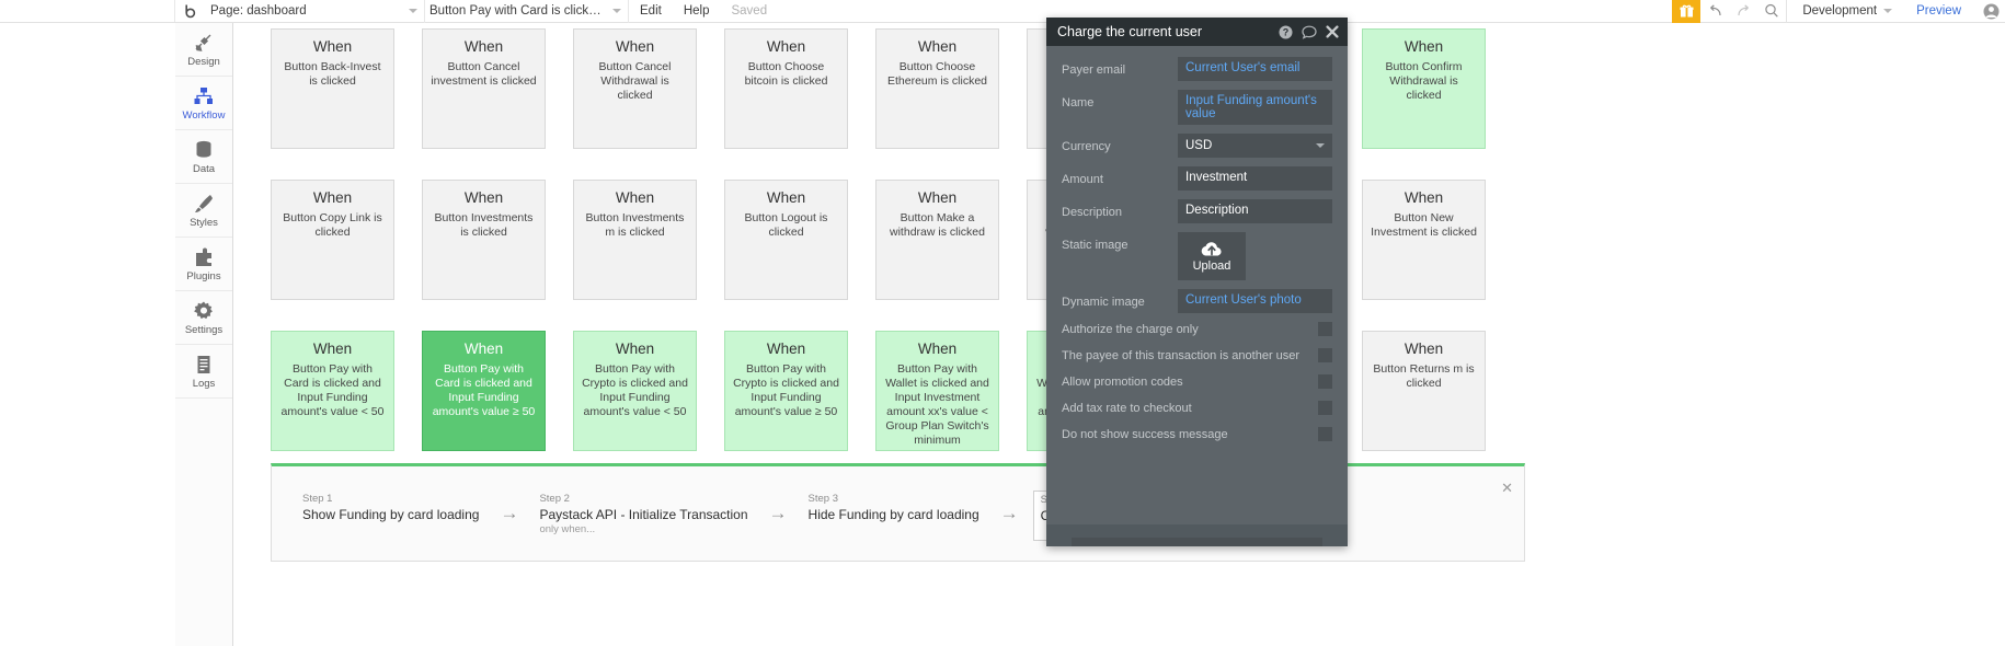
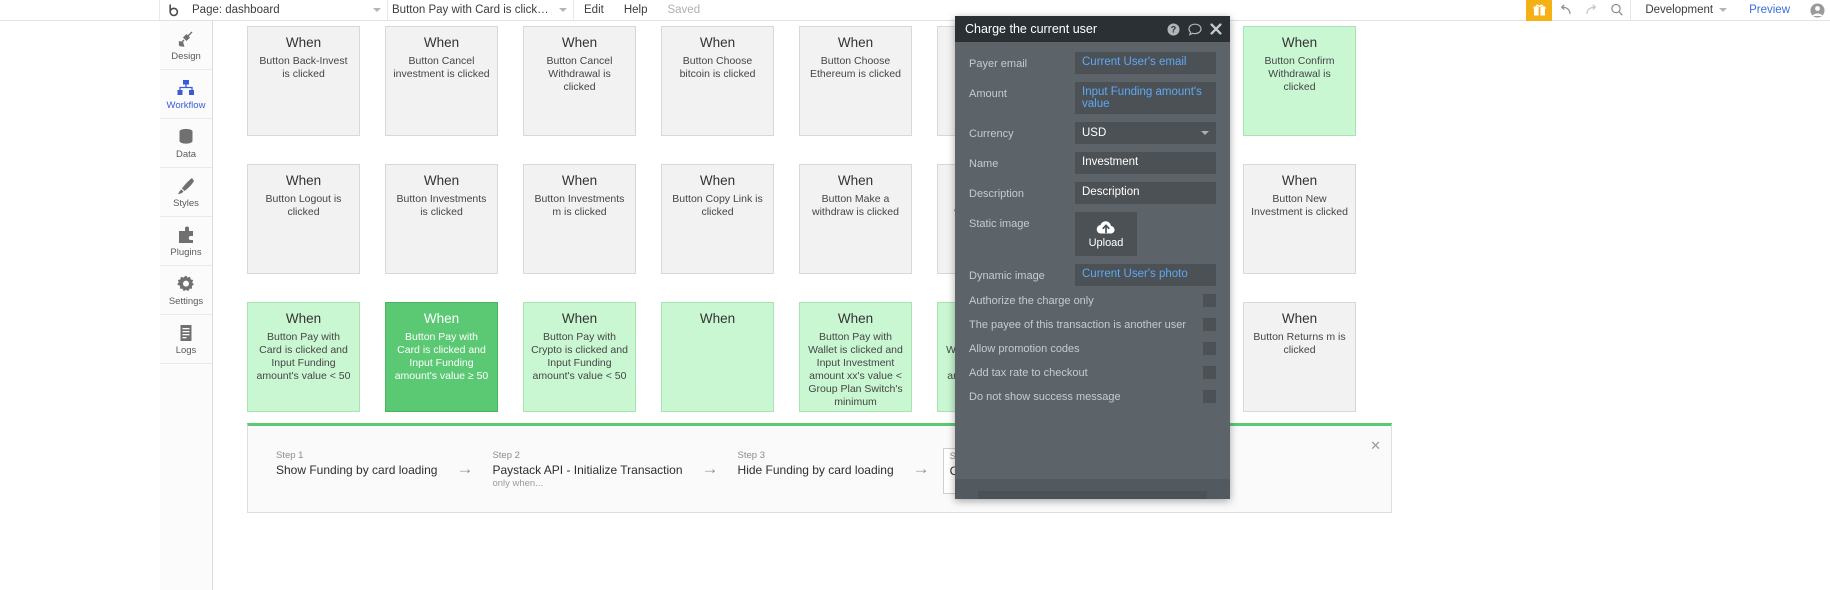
  Page: dashboard
  Button Pay with Card is clicked
  Edit
  Help
  Saved
  Development
  Preview
  Design
  Workflow
  Data
  Styles
  Plugins
  Settings
  Logs
  When
  Button Back-Invest is clicked
  When
  Button Cancel investment is clicked
  When
  Button Cancel Withdrawal is clicked
  When
  Button Choose bitcoin is clicked
  When
  Button Choose Ethereum is clicked
  When
  Button Confirm Withdrawal is clicked
  When
- Button Copy Link is clicked
+ Button Logout is clicked
  When
  Button Investments is clicked
  When
  Button Investments m is clicked
  When
- Button Logout is clicked
+ Button Copy Link is clicked
  When
  Button Make a withdraw is clicked
  When
  Button New Investment is clicked
  When
  Button Pay with Card is clicked and Input Funding amount's value < 50
  When
  Button Pay with Card is clicked and Input Funding amount's value ≥ 50
  When
  Button Pay with Crypto is clicked and Input Funding amount's value < 50
  When
- Button Pay with Crypto is clicked and Input Funding amount's value ≥ 50
  When
  Button Pay with Wallet is clicked and Input Investment amount xx's value < Group Plan Switch's minimum
  When
  Button Returns m is clicked
  Step 1
  Show Funding by card loading
  →
  Step 2
  Paystack API - Initialize Transaction
  only when...
  →
  Step 3
  Hide Funding by card loading
  →
  ✕
  Charge the current user
  ?
  Payer email
  Current User's email
- Name
+ Amount
  Input Funding amount's value
  Currency
  USD
- Amount
+ Name
  Investment
  Description
  Description
  Static image
  Upload
  Dynamic image
  Current User's photo
  Authorize the charge only
  The payee of this transaction is another user
  Allow promotion codes
  Add tax rate to checkout
  Do not show success message
